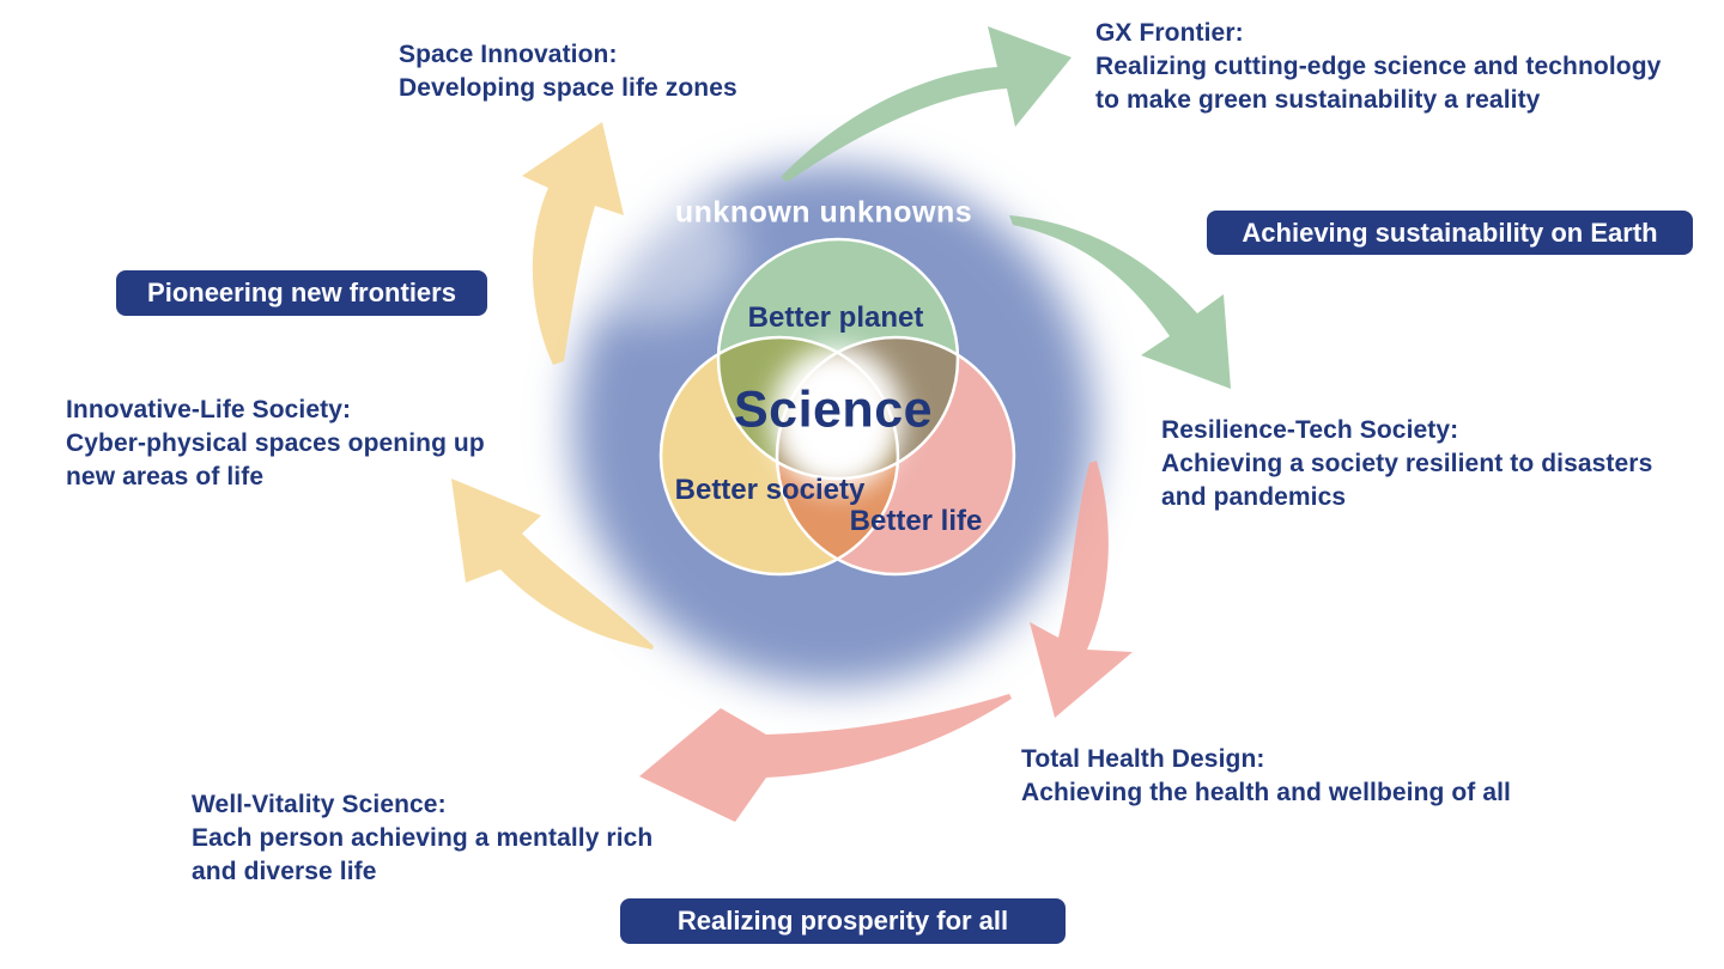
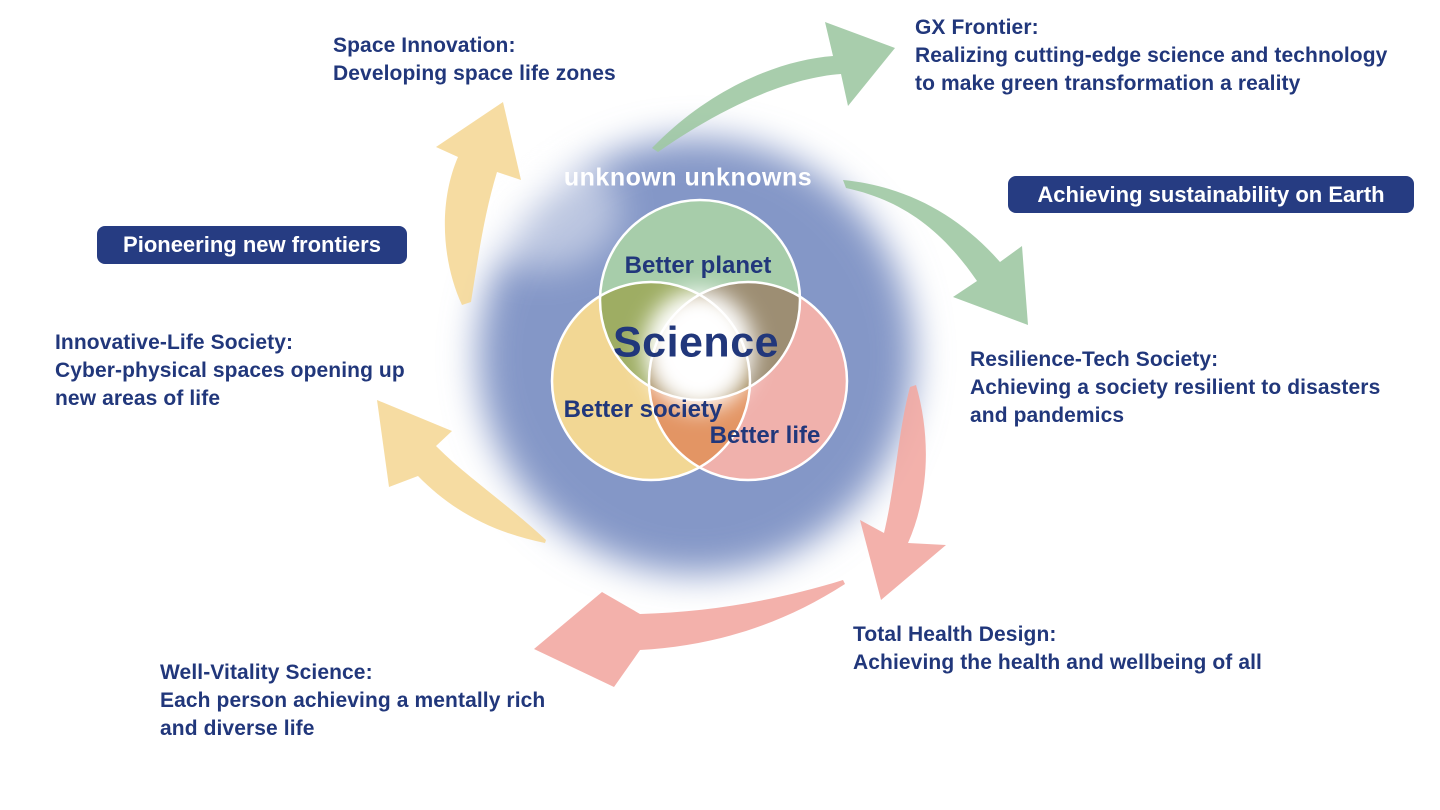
  unknown unknowns
  Better planet
  Science
  Better society
  Better life
  Pioneering new frontiers
  Achieving sustainability on Earth
- Realizing prosperity for all
  Space Innovation:
  Developing space life zones
  GX Frontier:
  Realizing cutting-edge science and technology
- to make green sustainability a reality
+ to make green transformation a reality
  Innovative-Life Society:
  Cyber-physical spaces opening up
  new areas of life
  Resilience-Tech Society:
  Achieving a society resilient to disasters
  and pandemics
  Well-Vitality Science:
  Each person achieving a mentally rich
  and diverse life
  Total Health Design:
  Achieving the health and wellbeing of all
